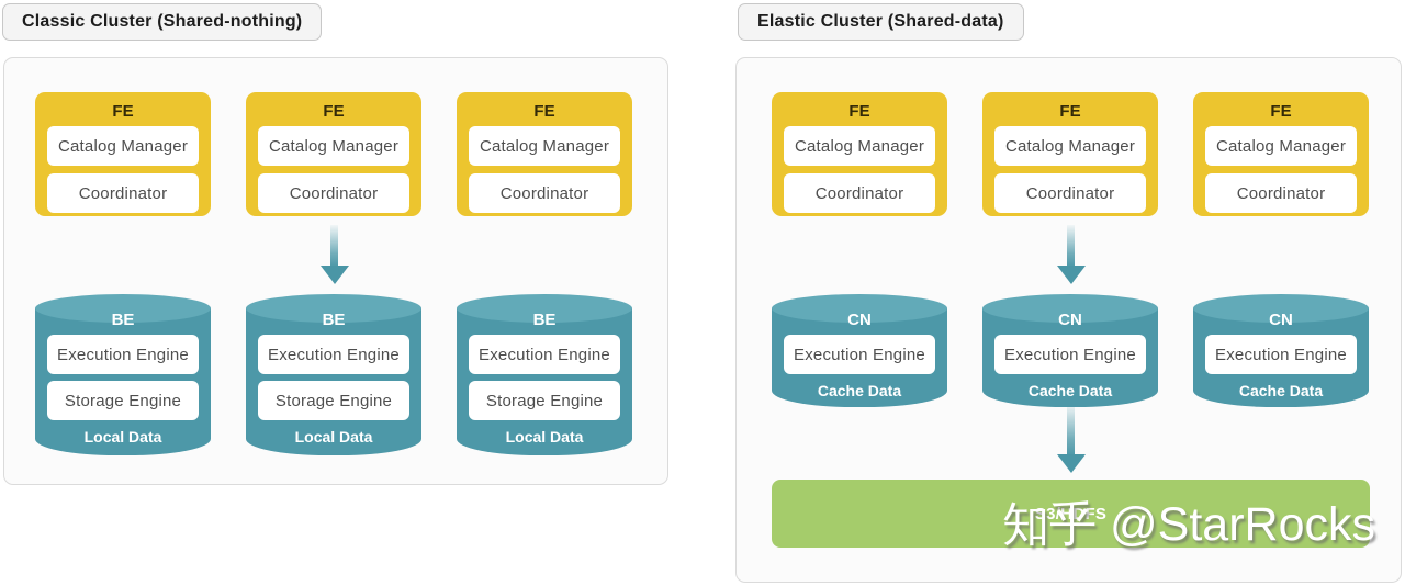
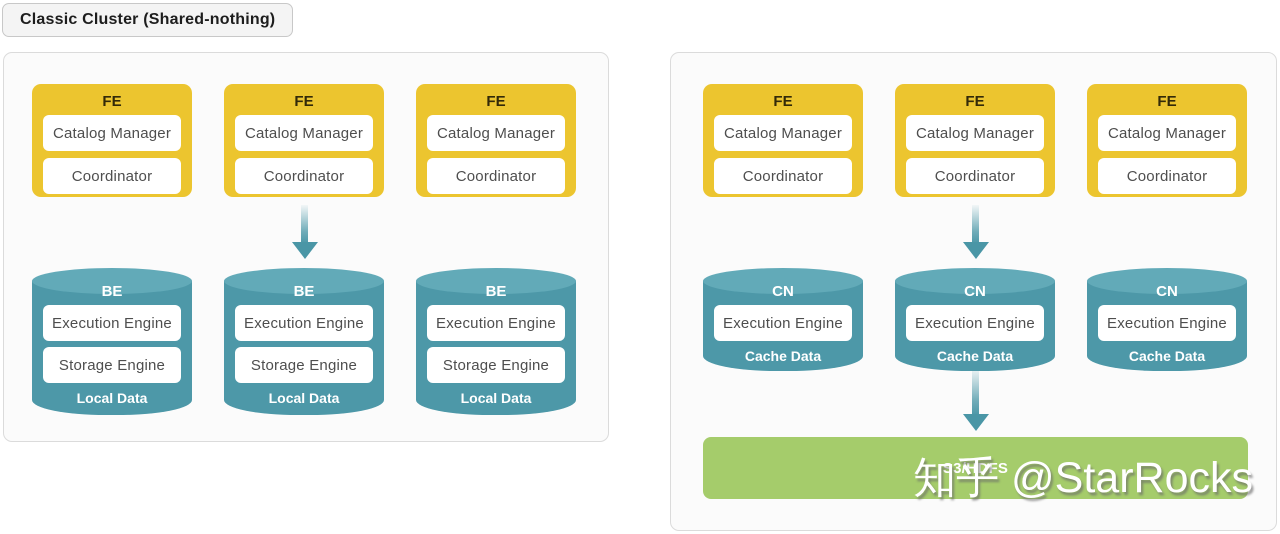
  Classic Cluster (Shared-nothing)
- Elastic Cluster (Shared-data)
  FE
  Catalog Manager
  Coordinator
  FE
  Catalog Manager
  Coordinator
  FE
  Catalog Manager
  Coordinator
  BE
  Execution Engine
  Storage Engine
  Local Data
  BE
  Execution Engine
  Storage Engine
  Local Data
  BE
  Execution Engine
  Storage Engine
  Local Data
  FE
  Catalog Manager
  Coordinator
  FE
  Catalog Manager
  Coordinator
  FE
  Catalog Manager
  Coordinator
  CN
  Execution Engine
  Cache Data
  CN
  Execution Engine
  Cache Data
  CN
  Execution Engine
  Cache Data
  S3/HDFS
  知乎 @StarRocks
